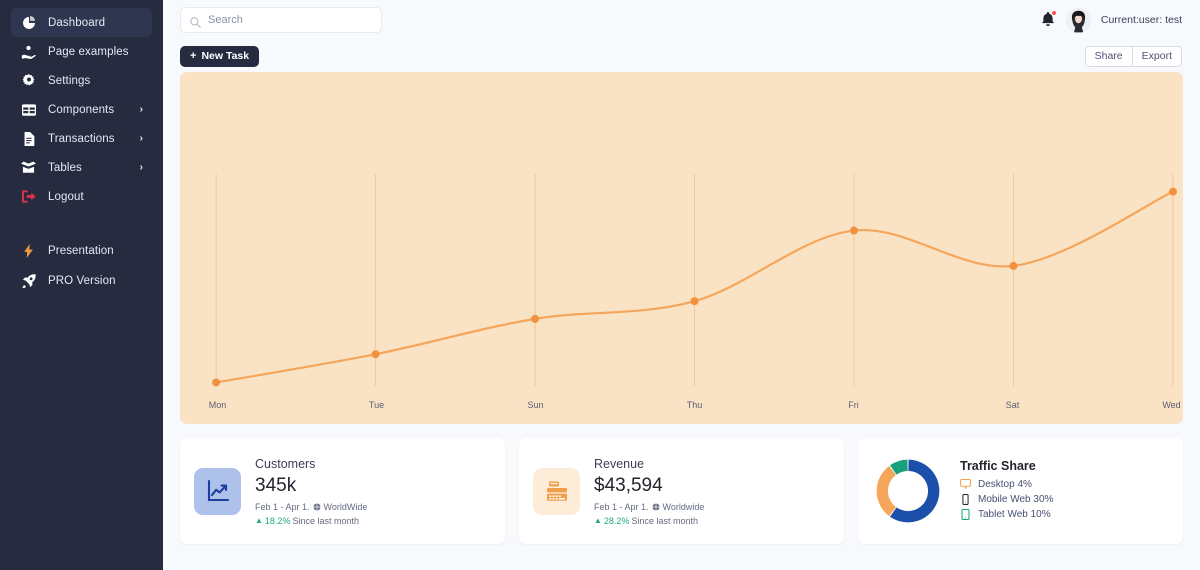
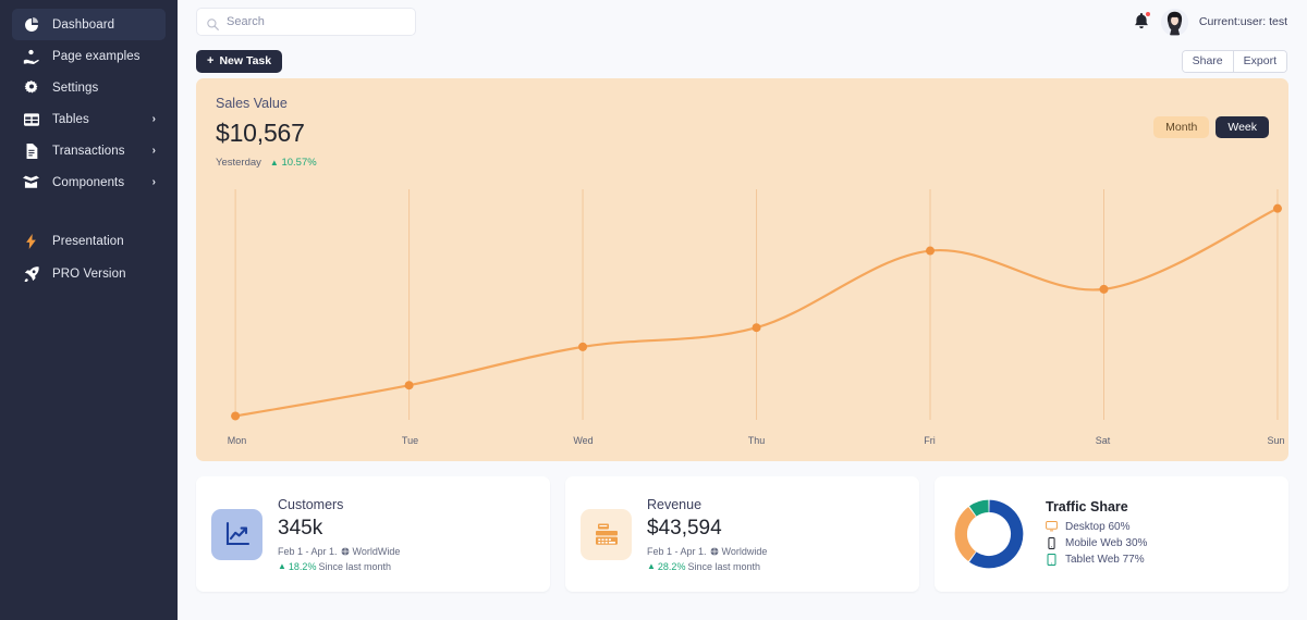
  Dashboard
  Page examples
  Settings
- Components
+ Tables
  ›
  Transactions
  ›
- Tables
+ Components
  ›
- Logout
  Presentation
  PRO Version
  Search
  Current:user: test
  +
  New Task
  Share
  Export
+ Sales Value
+ $10,567
+ Yesterday
+ ▲ 10.57%
+ Month
+ Week
  Mon
  Tue
- Sun
+ Wed
  Thu
  Fri
  Sat
- Wed
+ Sun
  Customers
  345k
  Feb 1 - Apr 1.
  WorldWide
  ▲
  18.2%
  Since last month
  Revenue
  $43,594
  Feb 1 - Apr 1.
  Worldwide
  ▲
  28.2%
  Since last month
  Traffic Share
- Desktop 4%
+ Desktop 60%
  Mobile Web 30%
- Tablet Web 10%
+ Tablet Web 77%
